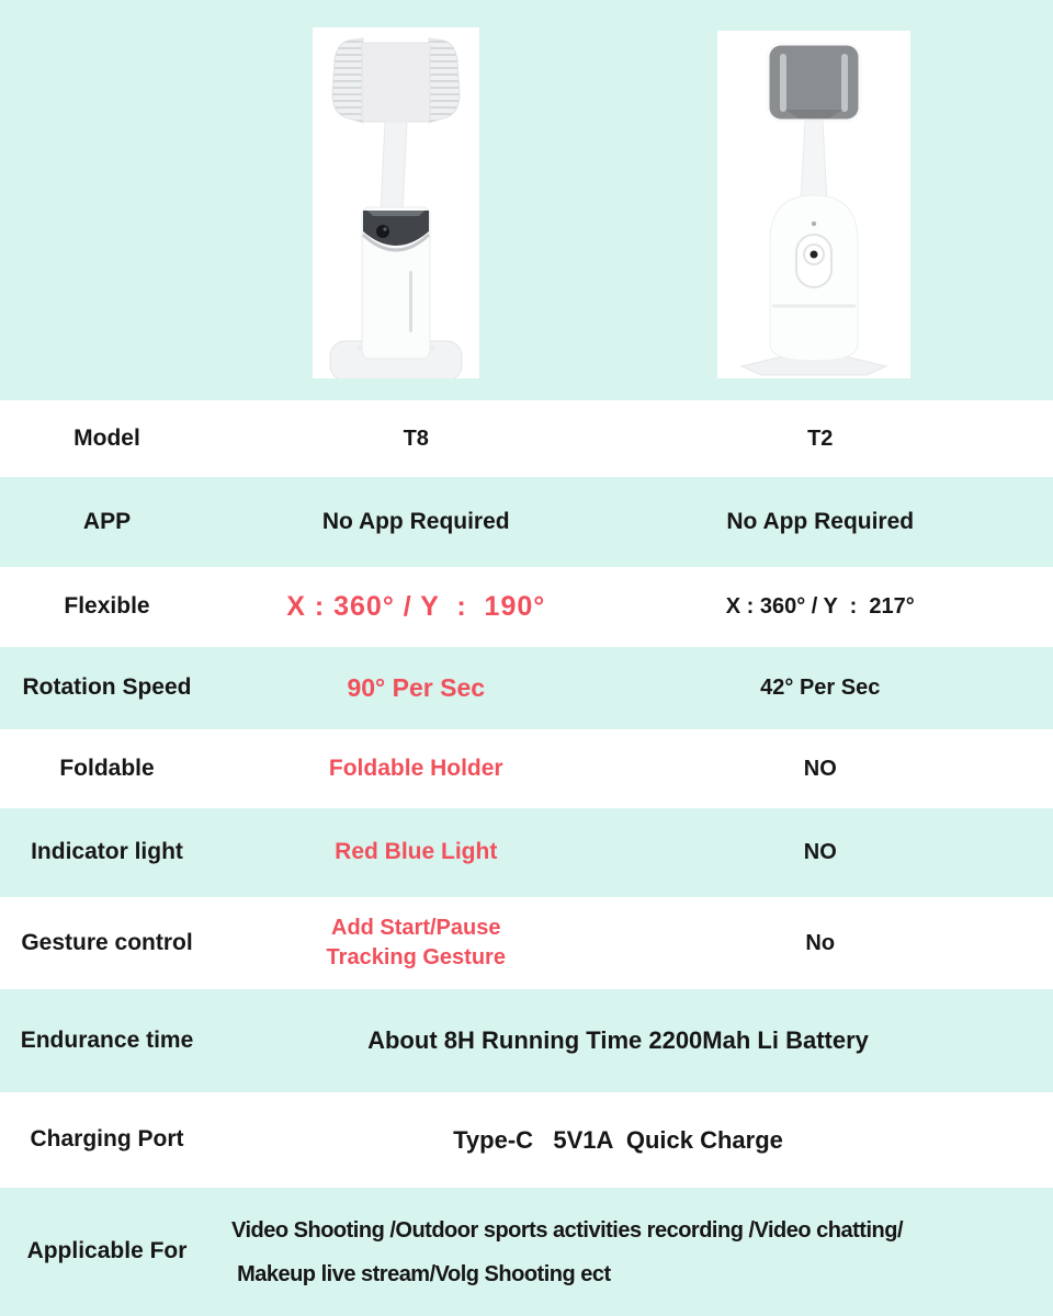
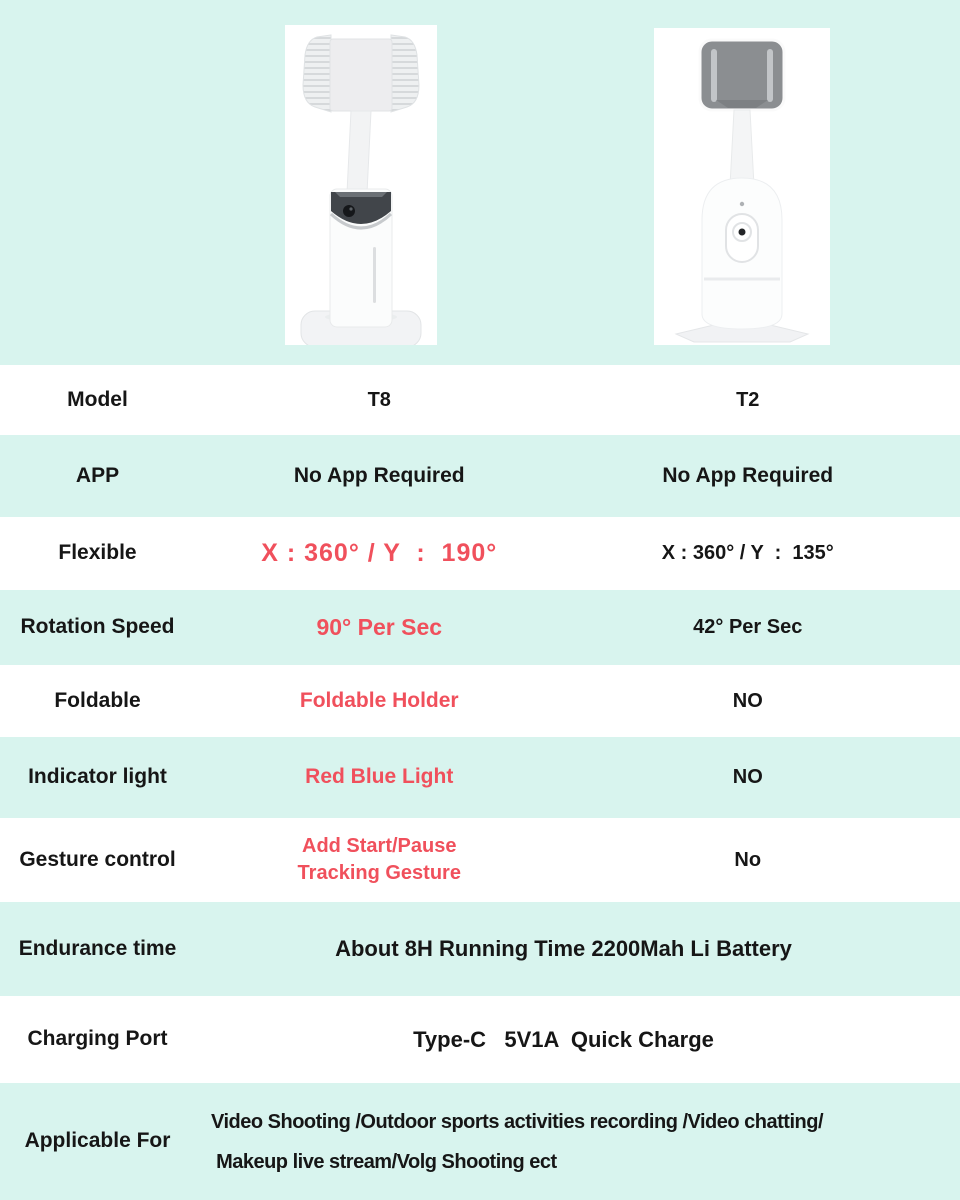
  Model
  T8
  T2
  APP
  No App Required
  No App Required
  Flexible
  X : 360° / Y : 190°
- X : 360° / Y : 217°
+ X : 360° / Y : 135°
  Rotation Speed
  90° Per Sec
  42° Per Sec
  Foldable
  Foldable Holder
  NO
  Indicator light
  Red Blue Light
  NO
  Gesture control
  Add Start/Pause
  Tracking Gesture
  No
  Endurance time
  About 8H Running Time 2200Mah Li Battery
  Charging Port
  Type-C 5V1A Quick Charge
  Applicable For
  Video Shooting /Outdoor sports activities recording /Video chatting/
  Makeup live stream/Volg Shooting ect
